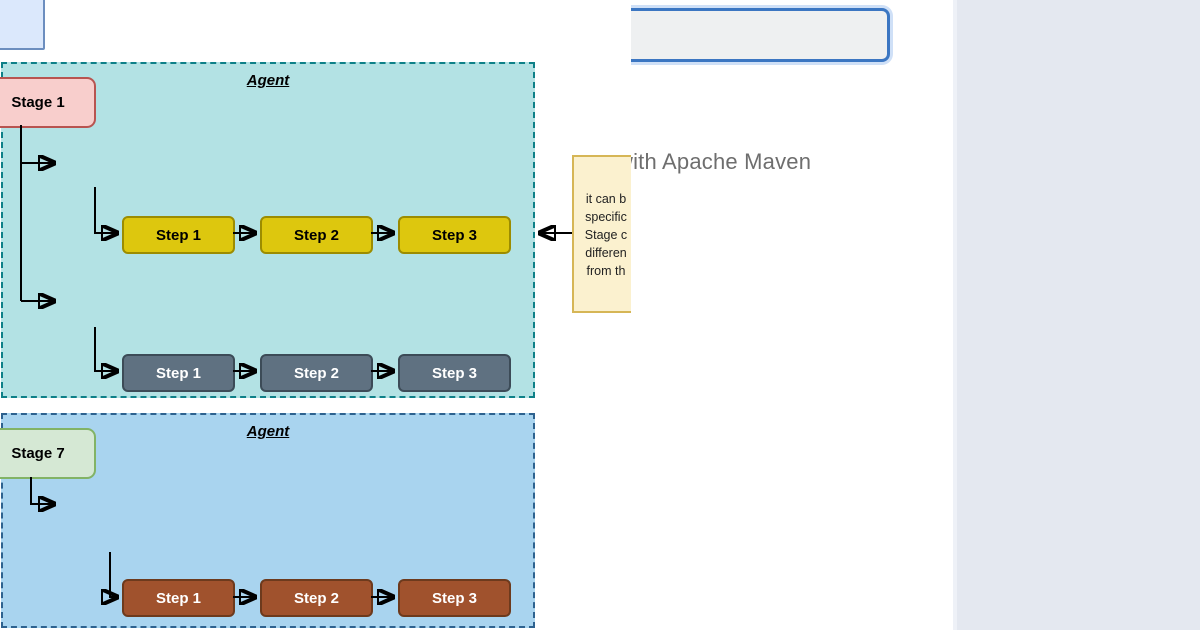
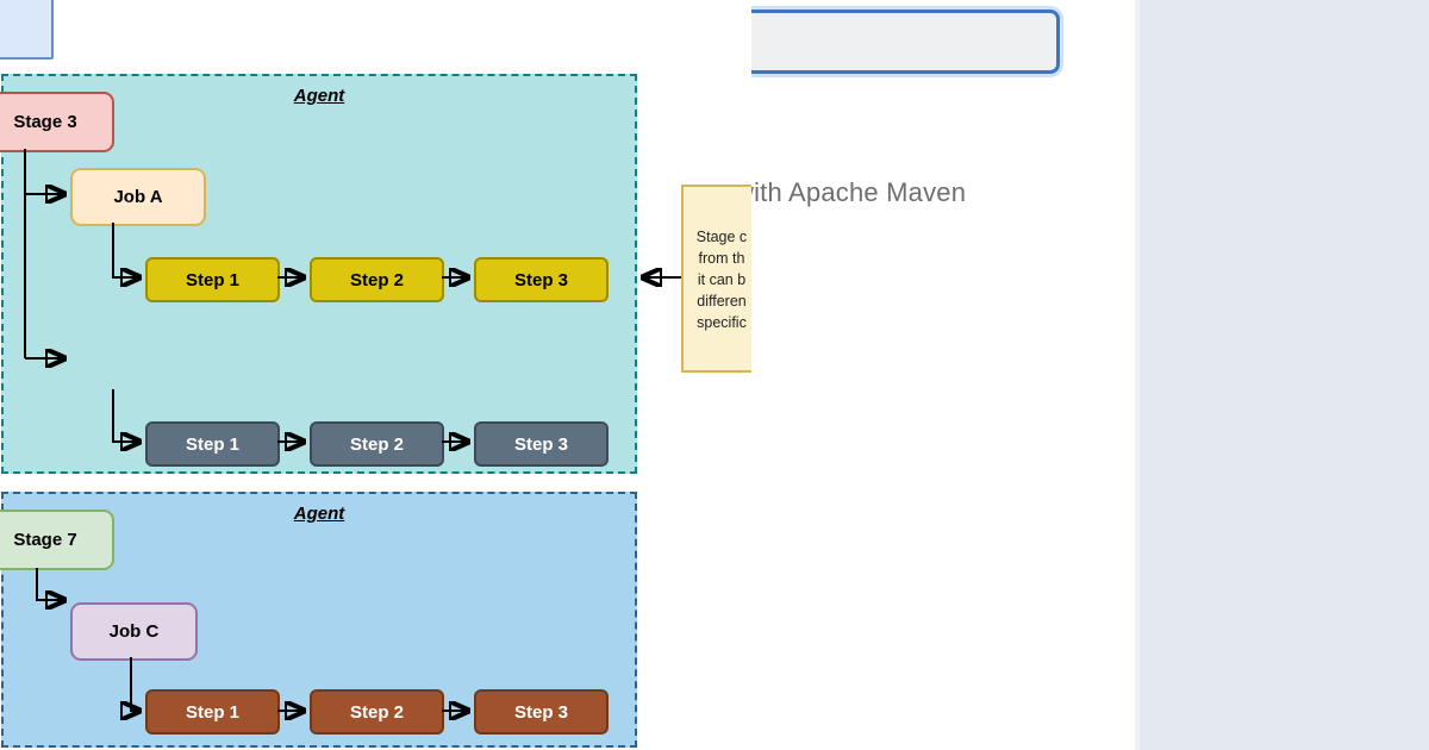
  ith Apache Maven
  Agent
- Stage 1
+ Stage 3
+ Job A
  Step 1
  Step 2
  Step 3
  Step 1
  Step 2
  Step 3
  Agent
  Stage 7
+ Job C
  Step 1
  Step 2
  Step 3
- it can b
+ Stage c
- specific
+ from th
- Stage c
+ it can b
  differen
- from th
+ specific
